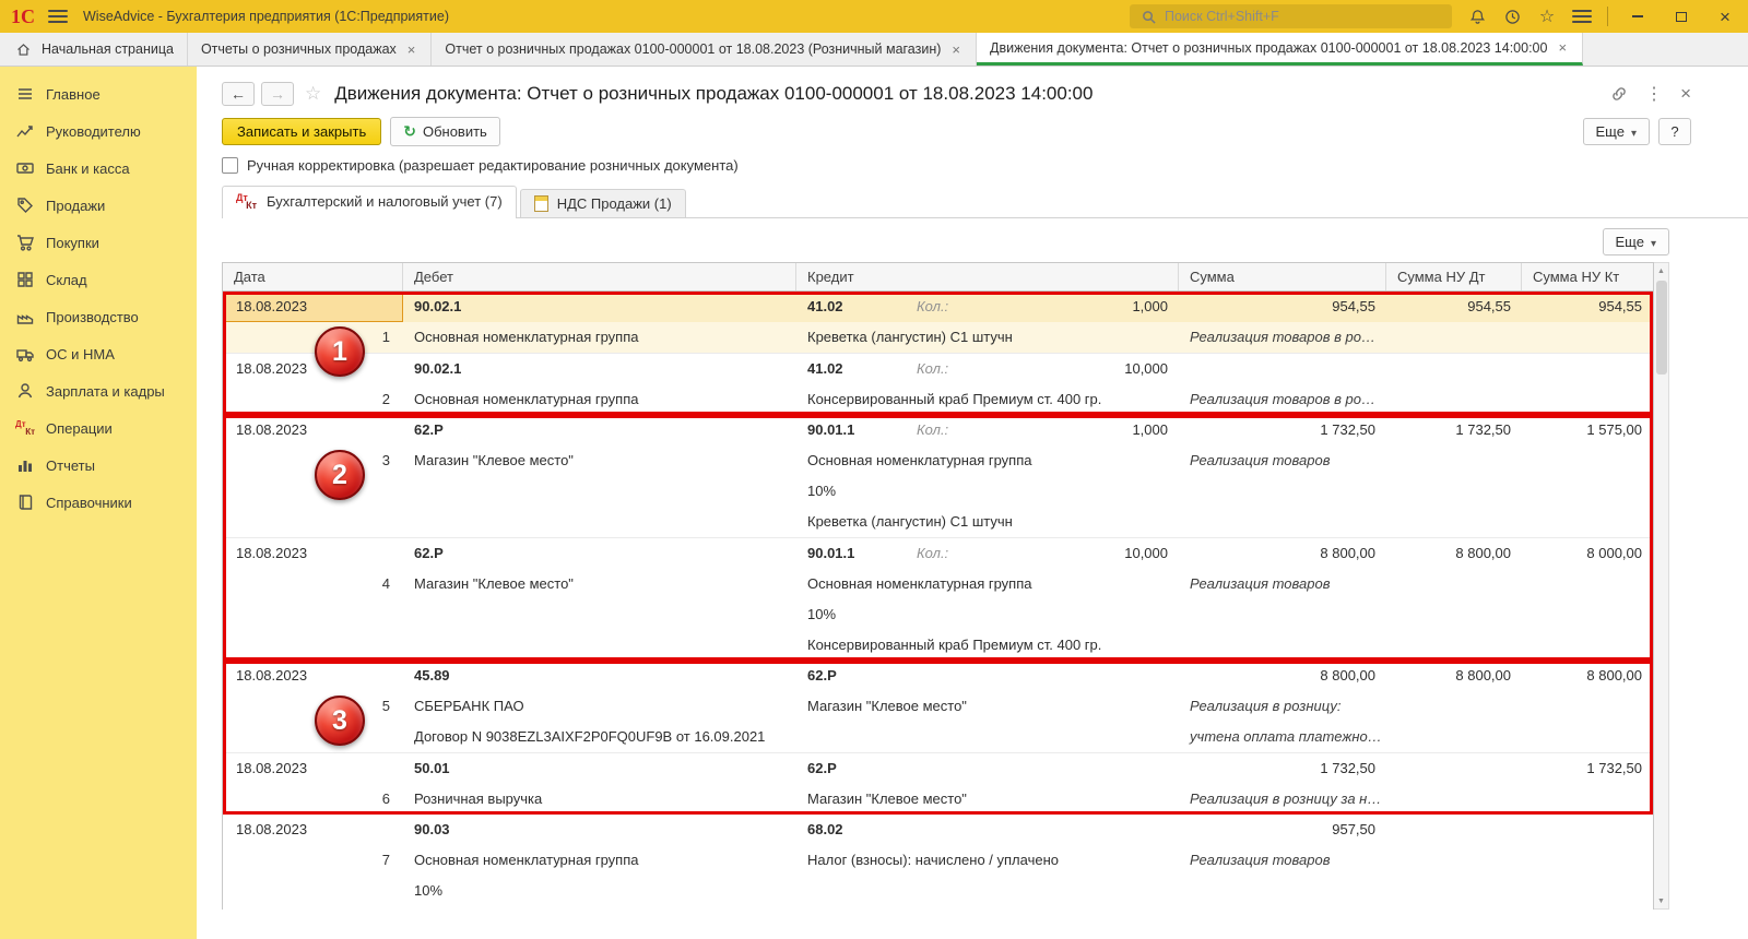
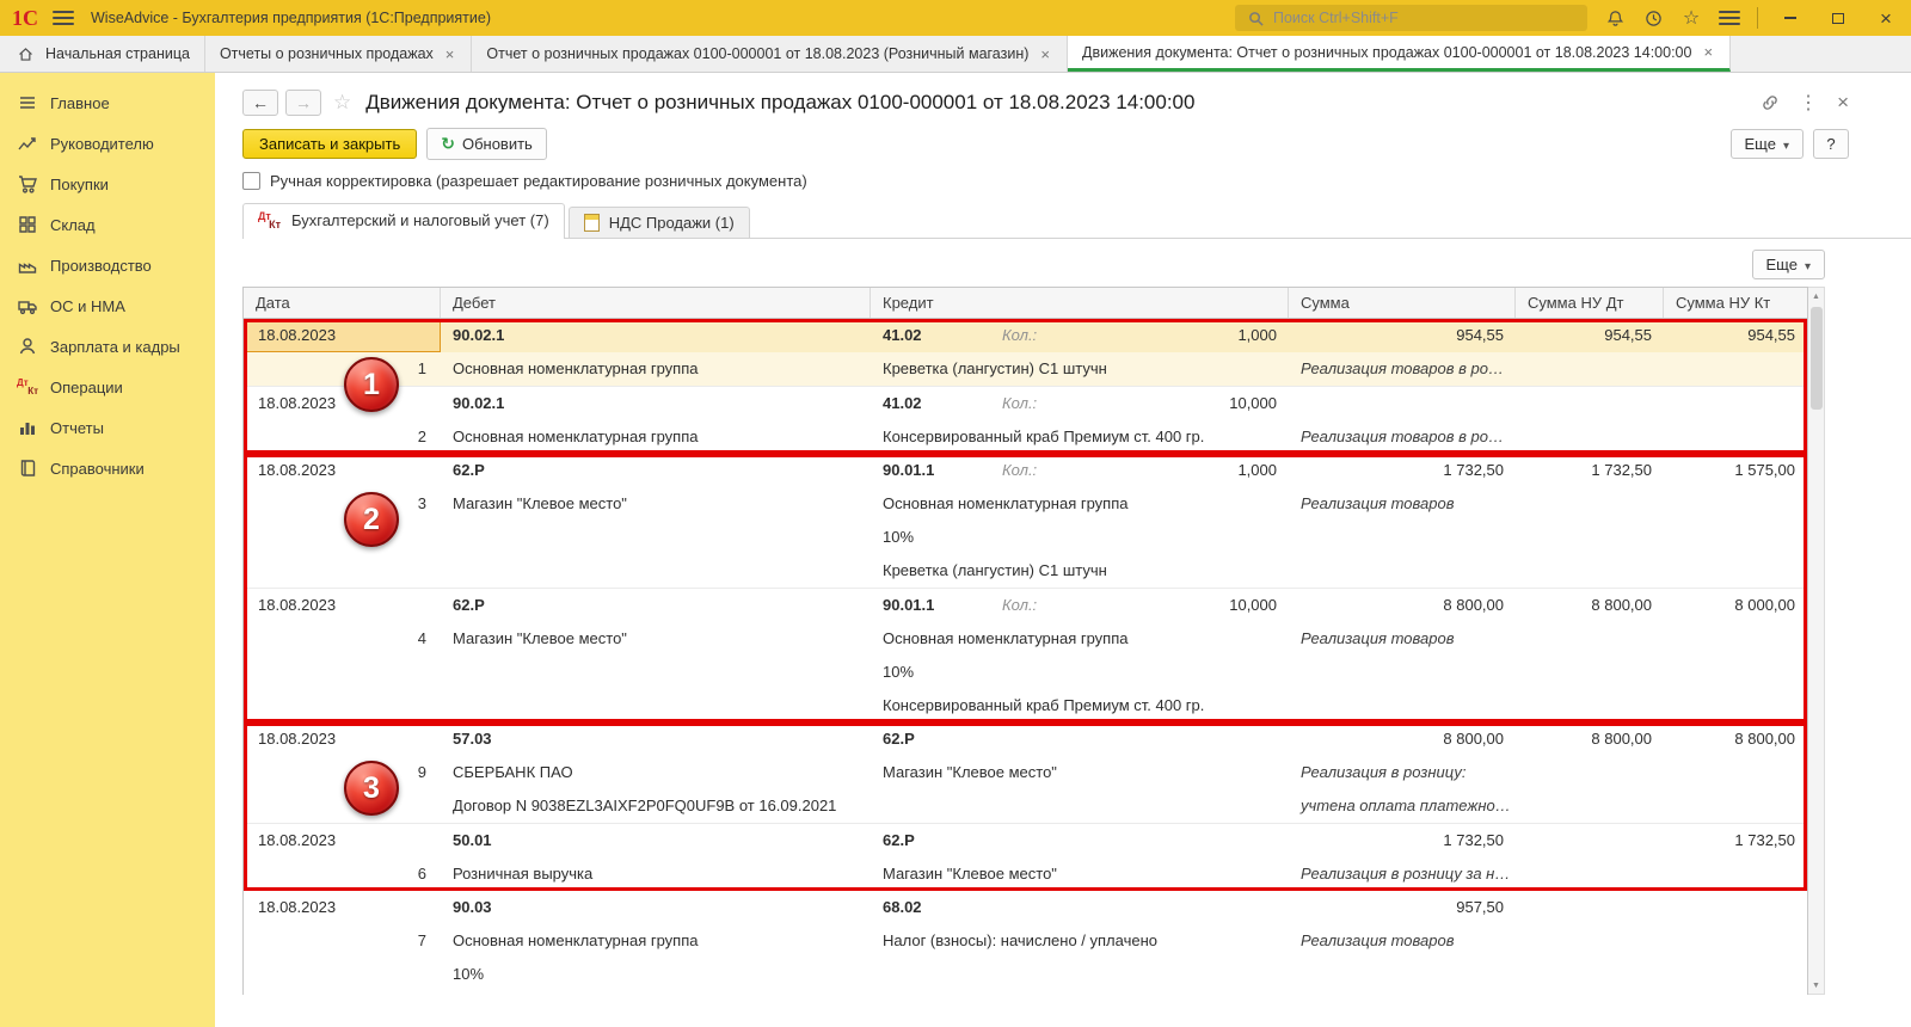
  1С
  WiseAdvice - Бухгалтерия предприятия (1С:Предприятие)
  Поиск Ctrl+Shift+F
  Начальная страница
  Отчеты о розничных продажах
  Отчет о розничных продажах 0100-000001 от 18.08.2023 (Розничный магазин)
  Движения документа: Отчет о розничных продажах 0100-000001 от 18.08.2023 14:00:00
  Главное
  Руководителю
- Банк и касса
- Продажи
  Покупки
  Склад
  Производство
  ОС и НМА
  Зарплата и кадры
  Операции
  Отчеты
  Справочники
  Движения документа: Отчет о розничных продажах 0100-000001 от 18.08.2023 14:00:00
  Записать и закрыть
  Обновить
  Еще
  ?
  Ручная корректировка (разрешает редактирование розничных документа)
  Бухгалтерский и налоговый учет (7)
  НДС Продажи (1)
  Еще
  Дата
  Дебет
  Кредит
  Сумма
  Сумма НУ Дт
  Сумма НУ Кт
  1
  18.08.2023
  90.02.1
  41.02
  Кол.:
  1,000
  954,55
  954,55
  954,55
  1
  Основная номенклатурная группа
  Креветка (лангустин) С1 штучн
  Реализация товаров в ро…
  18.08.2023
  90.02.1
  41.02
  Кол.:
  10,000
  2
  Основная номенклатурная группа
  Консервированный краб Премиум ст. 400 гр.
  Реализация товаров в ро…
  2
  18.08.2023
  62.Р
  90.01.1
  Кол.:
  1,000
  1 732,50
  1 732,50
  1 575,00
  3
  Магазин "Клевое место"
  Основная номенклатурная группа
  Реализация товаров
  10%
  Креветка (лангустин) С1 штучн
  18.08.2023
  62.Р
  90.01.1
  Кол.:
  10,000
  8 800,00
  8 800,00
  8 000,00
  4
  Магазин "Клевое место"
  Основная номенклатурная группа
  Реализация товаров
  10%
  Консервированный краб Премиум ст. 400 гр.
  3
  18.08.2023
- 45.89
+ 57.03
  62.Р
  8 800,00
  8 800,00
  8 800,00
- 5
+ 9
  СБЕРБАНК ПАО
  Магазин "Клевое место"
  Реализация в розницу:
  Договор N 9038EZL3AIXF2P0FQ0UF9B от 16.09.2021
  учтена оплата платежно…
  18.08.2023
  50.01
  62.Р
  1 732,50
  1 732,50
  6
  Розничная выручка
  Магазин "Клевое место"
  Реализация в розницу за н…
  18.08.2023
  90.03
  68.02
  957,50
  7
  Основная номенклатурная группа
  Налог (взносы): начислено / уплачено
  Реализация товаров
  10%
